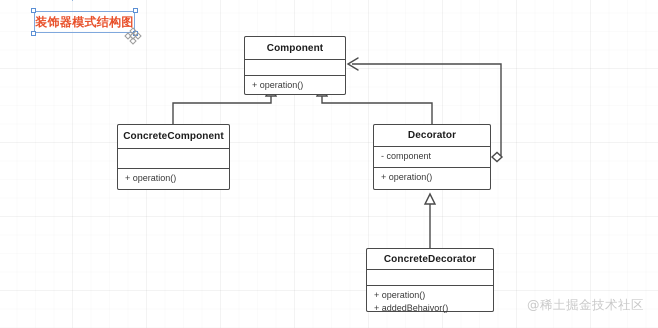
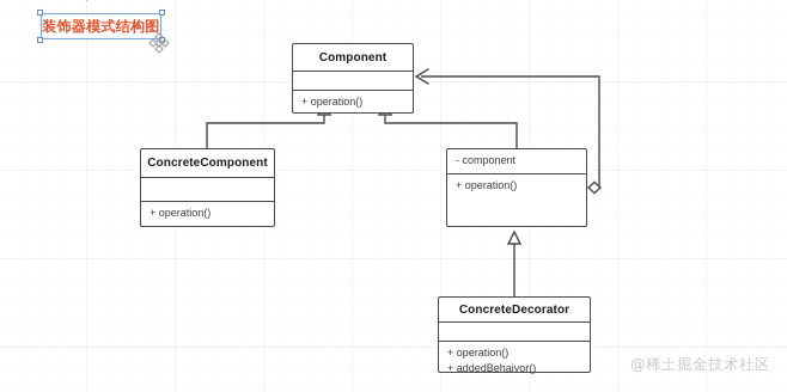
  Component
  + operation()
  ConcreteComponent
  + operation()
- Decorator
  - component
  + operation()
  ConcreteDecorator
  + operation()
  + addedBehaivor()
  装饰器模式结构图
  @稀土掘金技术社区
